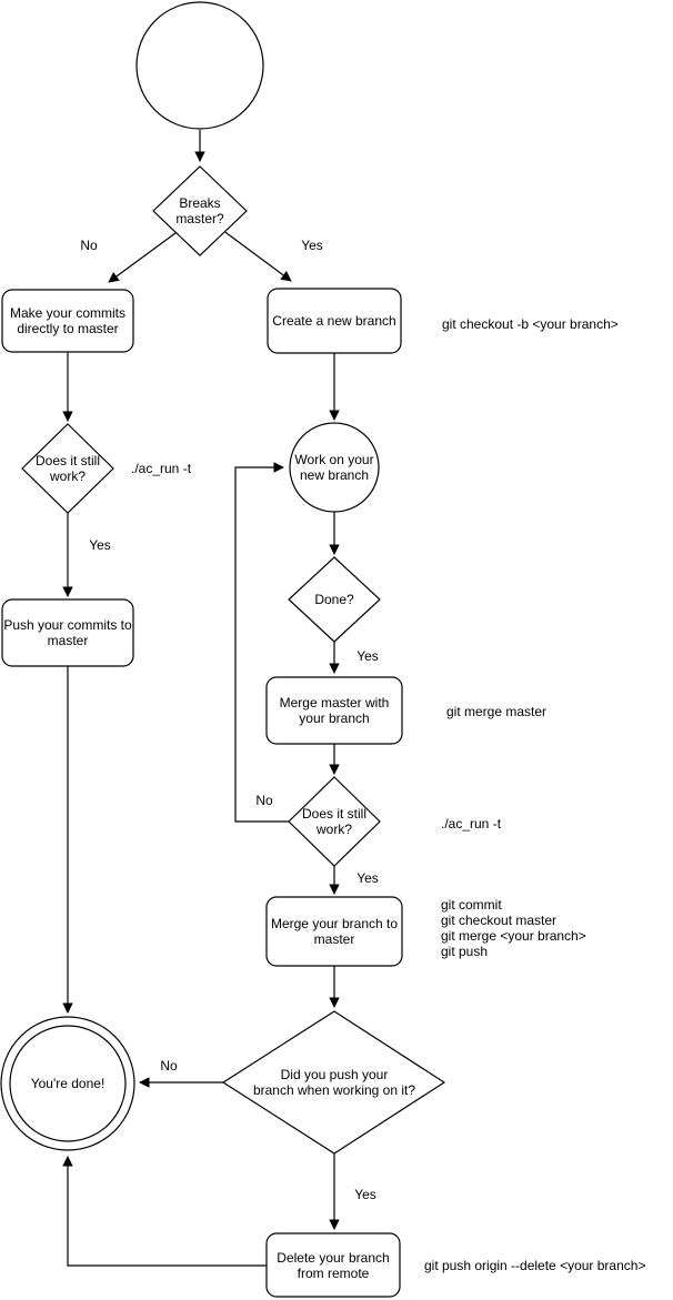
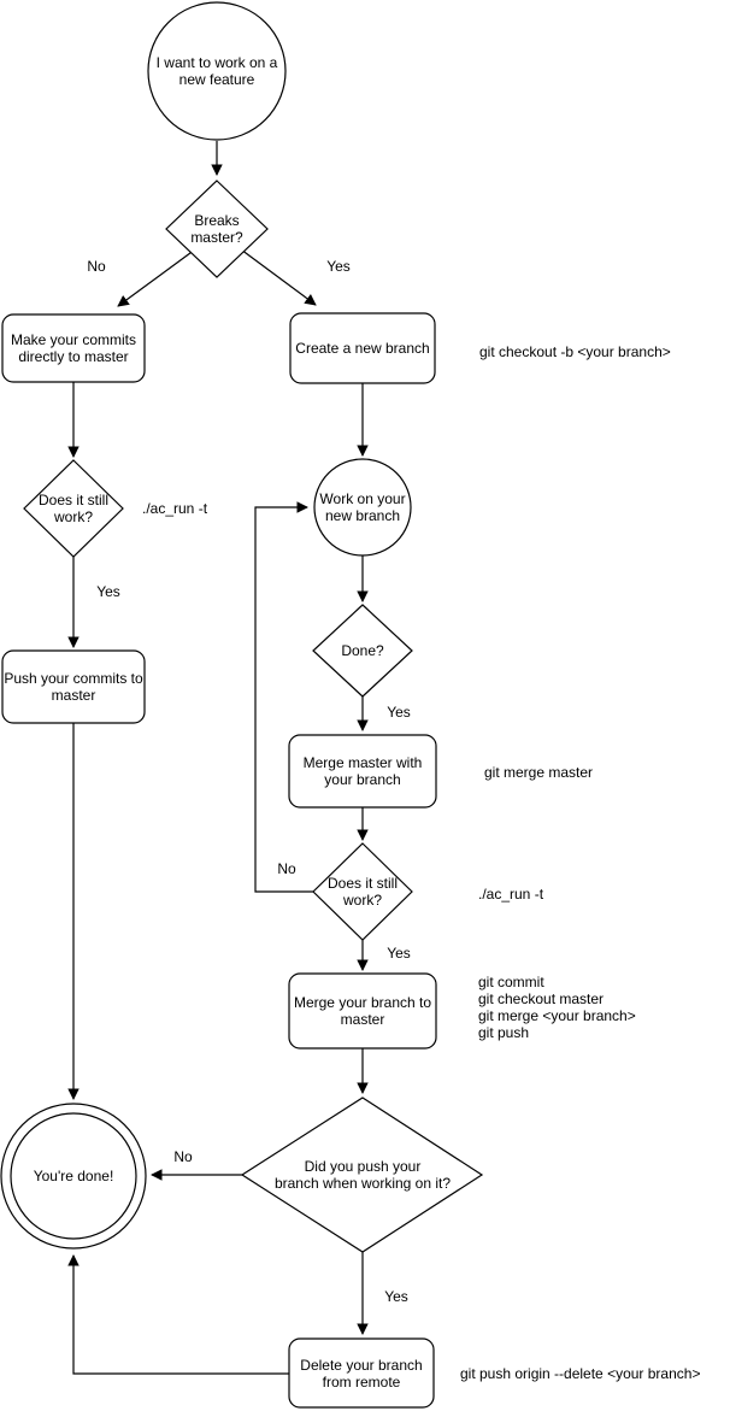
+ I want to work on a
+ new feature
  Breaks
  master?
  Make your commits
  directly to master
  Create a new branch
  Does it still
  work?
  Push your commits to
  master
  Work on your
  new branch
  Done?
  Merge master with
  your branch
  Does it still
  work?
  Merge your branch to
  master
  Did you push your
  branch when working on it?
  You're done!
  Delete your branch
  from remote
  No
  Yes
  Yes
  Yes
  No
  Yes
  No
  Yes
  git checkout -b <your branch>
  ./ac_run -t
  git merge master
  ./ac_run -t
  git commit
  git checkout master
  git merge <your branch>
  git push
  git push origin --delete <your branch>
